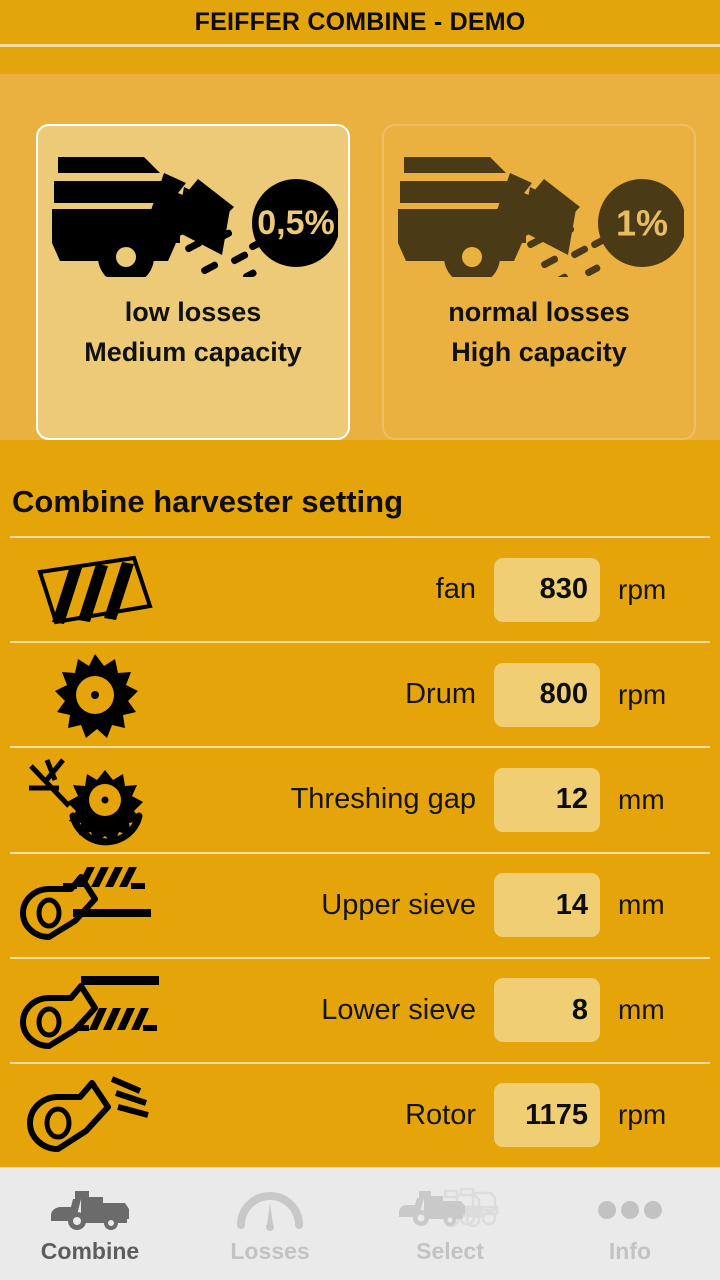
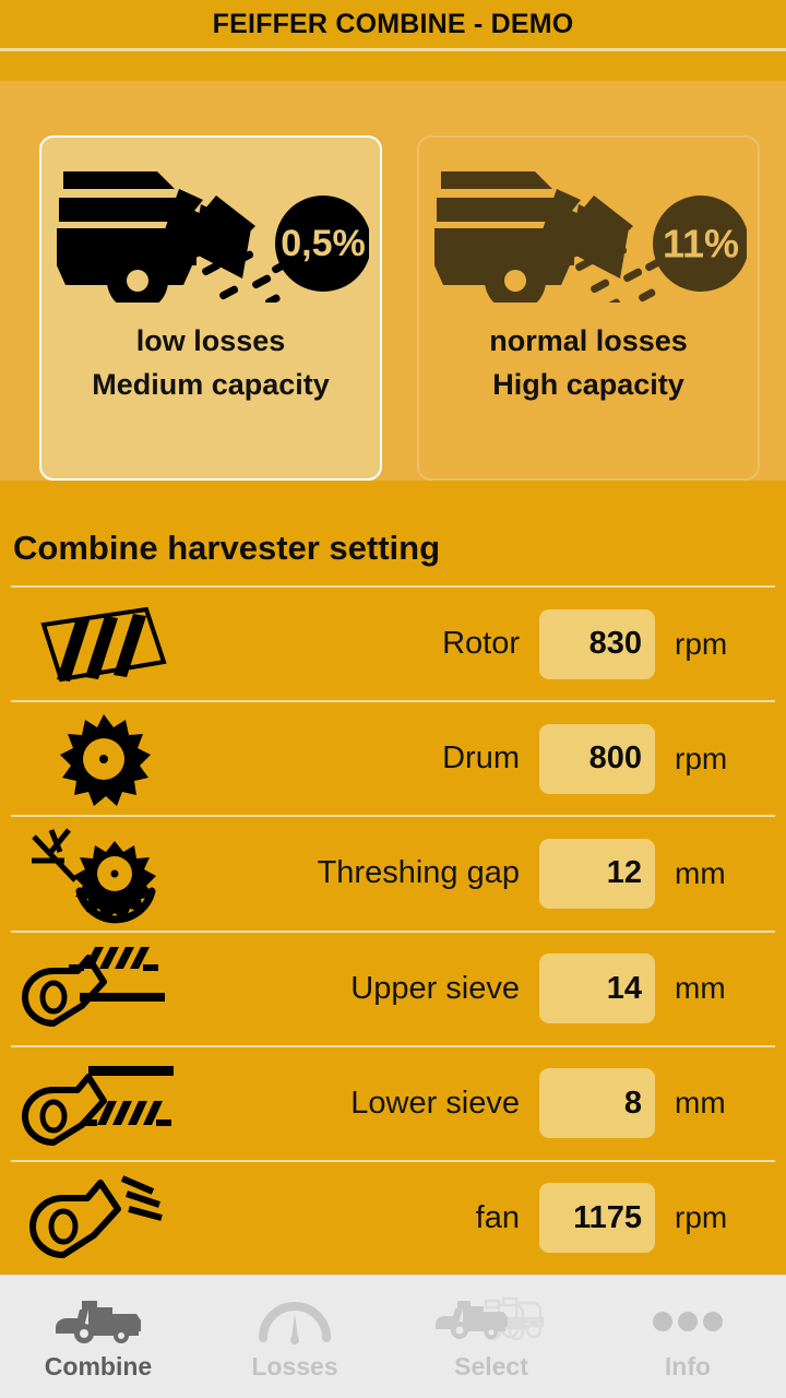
  FEIFFER COMBINE - DEMO
  0,5%
  low losses
  Medium capacity
- 1%
+ 11%
  normal losses
  High capacity
  Combine harvester setting
- fan
+ Rotor
  830
  rpm
  Drum
  800
  rpm
  Threshing gap
  12
  mm
  Upper sieve
  14
  mm
  Lower sieve
  8
  mm
- Rotor
+ fan
  1175
  rpm
  Combine
  Losses
  Select
  Info
